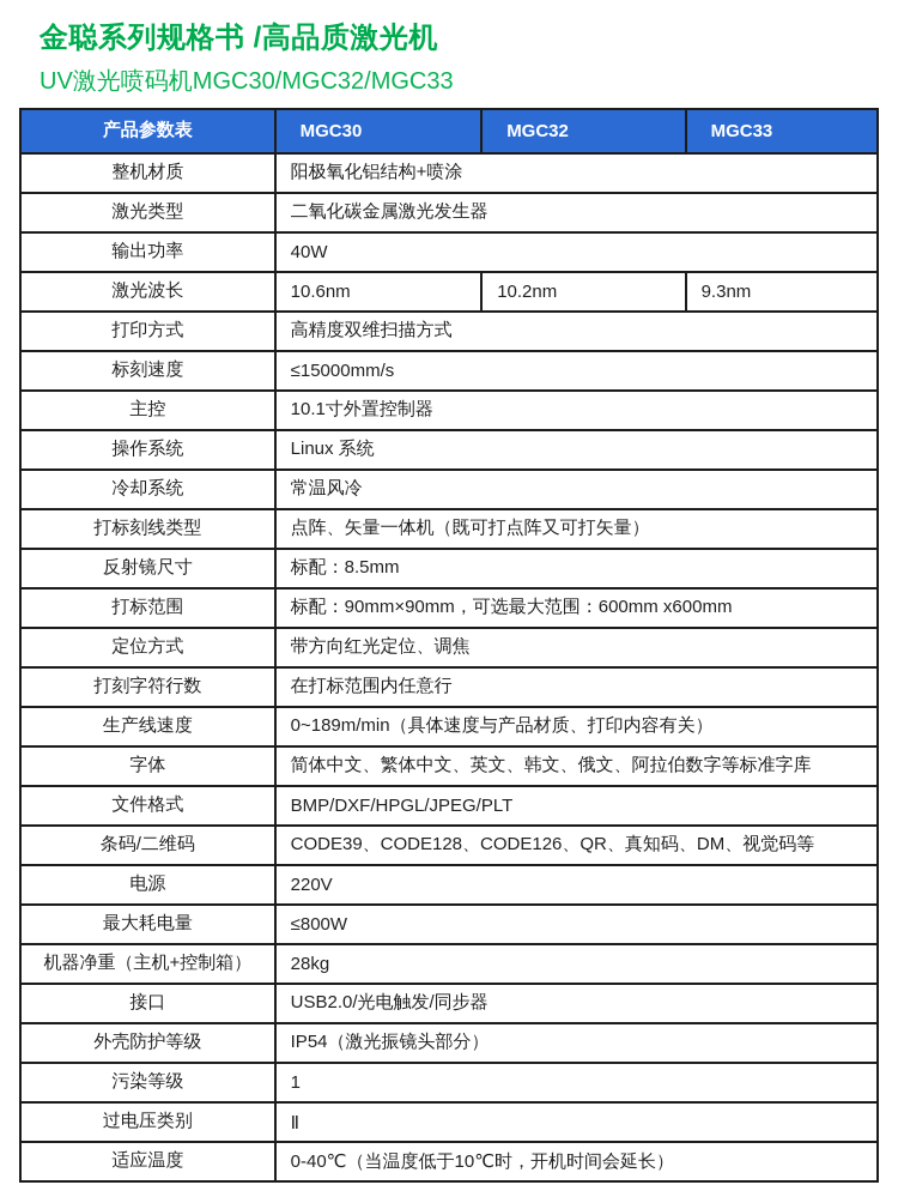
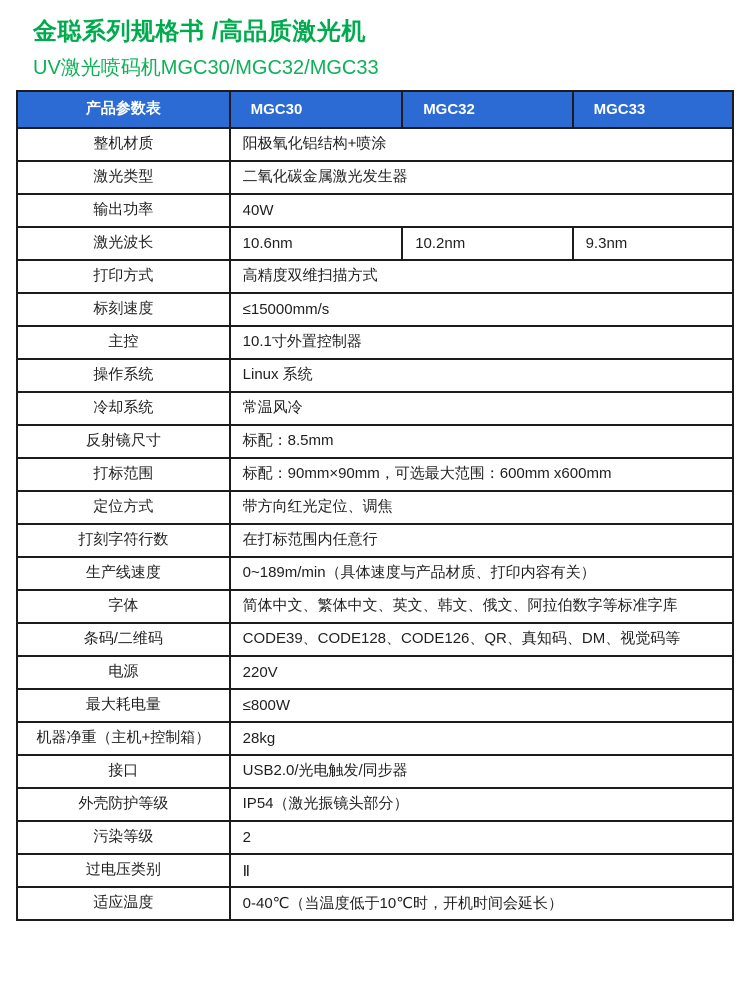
  金聪系列规格书 /高品质激光机
  UV激光喷码机MGC30/MGC32/MGC33
  产品参数表	MGC30	MGC32	MGC33
  整机材质	阳极氧化铝结构+喷涂
  激光类型	二氧化碳金属激光发生器
  输出功率	40W
  激光波长	10.6nm	10.2nm	9.3nm
  打印方式	高精度双维扫描方式
  标刻速度	≤15000mm/s
  主控	10.1寸外置控制器
  操作系统	Linux 系统
  冷却系统	常温风冷
- 打标刻线类型	点阵、矢量一体机（既可打点阵又可打矢量）
  反射镜尺寸	标配：8.5mm
  打标范围	标配：90mm×90mm，可选最大范围：600mm x600mm
  定位方式	带方向红光定位、调焦
  打刻字符行数	在打标范围内任意行
  生产线速度	0~189m/min（具体速度与产品材质、打印内容有关）
  字体	简体中文、繁体中文、英文、韩文、俄文、阿拉伯数字等标准字库
- 文件格式	BMP/DXF/HPGL/JPEG/PLT
  条码/二维码	CODE39、CODE128、CODE126、QR、真知码、DM、视觉码等
  电源	220V
  最大耗电量	≤800W
  机器净重（主机+控制箱）	28kg
  接口	USB2.0/光电触发/同步器
  外壳防护等级	IP54（激光振镜头部分）
- 污染等级	1
+ 污染等级	2
  过电压类别	Ⅱ
  适应温度	0-40℃（当温度低于10℃时，开机时间会延长）
